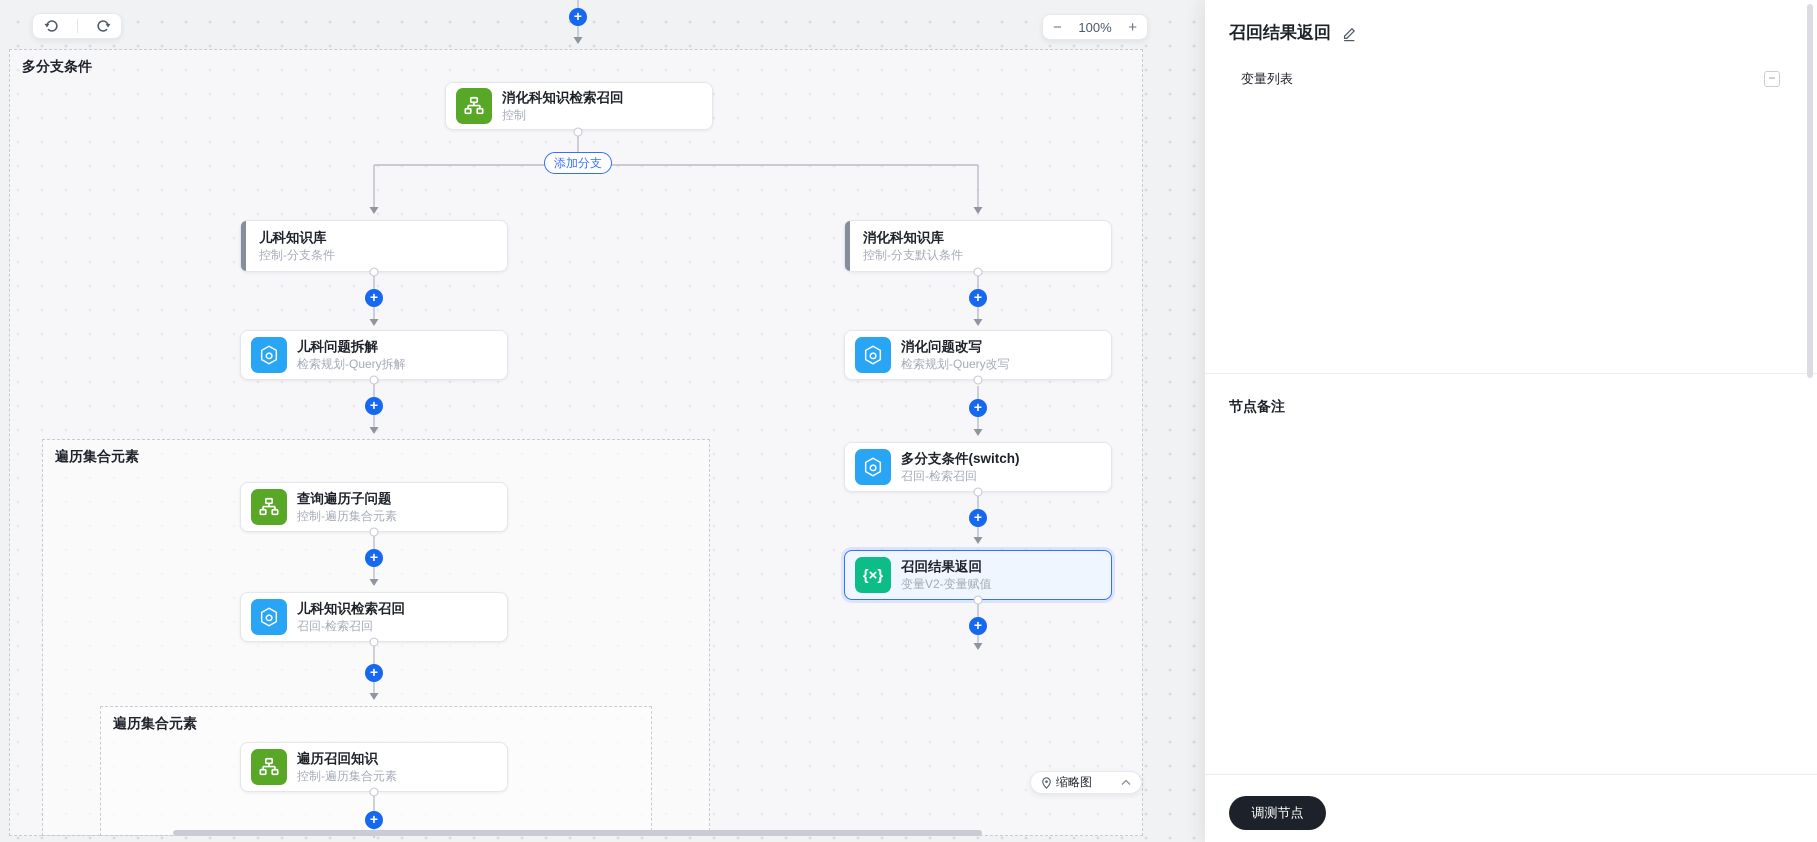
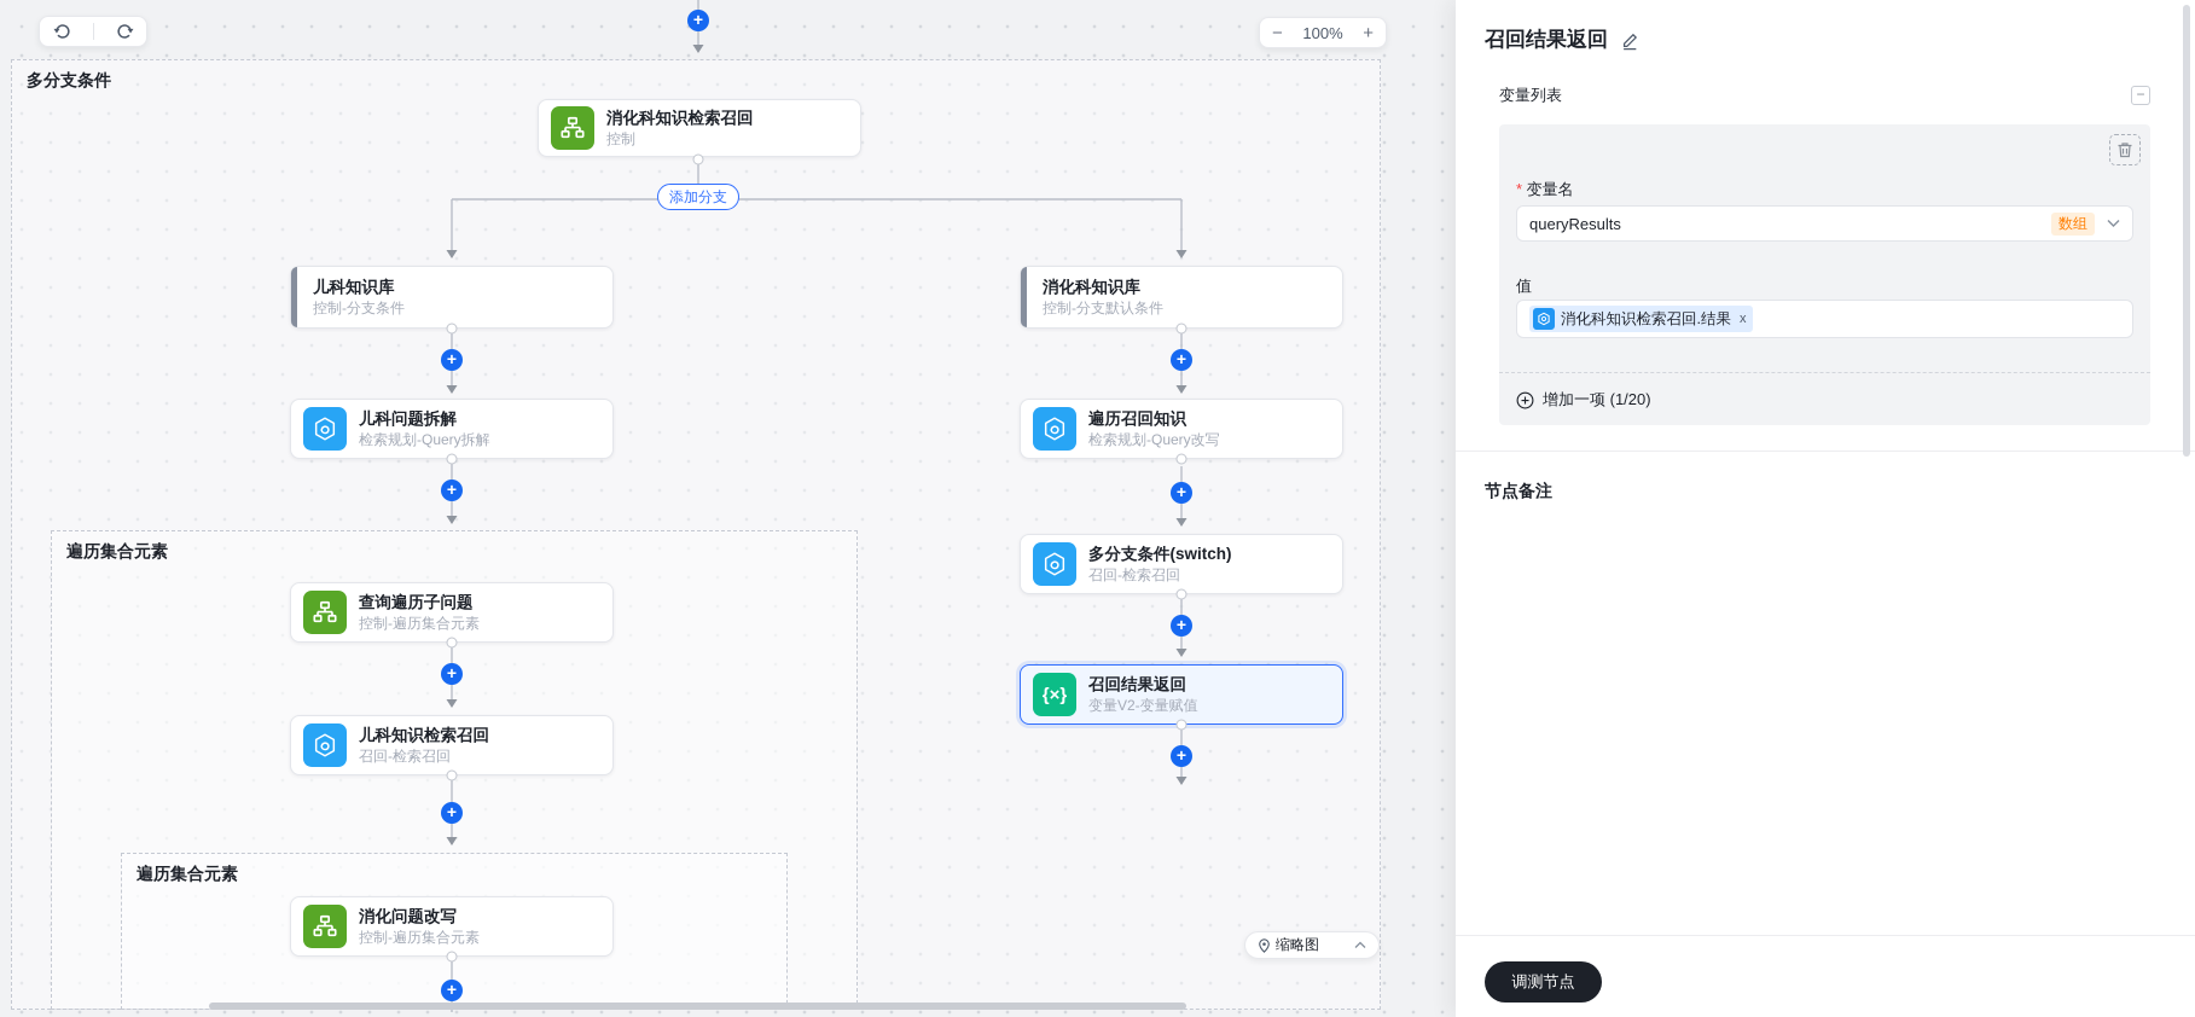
  多分支条件
  遍历集合元素
  遍历集合元素
  消化科知识检索召回
  控制
  儿科知识库
  控制-分支条件
  消化科知识库
  控制-分支默认条件
  儿科问题拆解
  检索规划-Query拆解
- 消化问题改写
+ 遍历召回知识
  检索规划-Query改写
  查询遍历子问题
  控制-遍历集合元素
  多分支条件(switch)
  召回-检索召回
  儿科知识检索召回
  召回-检索召回
  {×}
  召回结果返回
  变量V2-变量赋值
- 遍历召回知识
+ 消化问题改写
  控制-遍历集合元素
  +
  +
  +
  +
  +
  +
  +
  +
  +
  +
  添加分支
  −
  100%
  +
  缩略图
  召回结果返回
  变量列表
  −
+ 变量名
+ queryResults
+ 数组
+ 值
+ 消化科知识检索召回.结果
+ x
+ 增加一项 (1/20)
  节点备注
  调测节点
